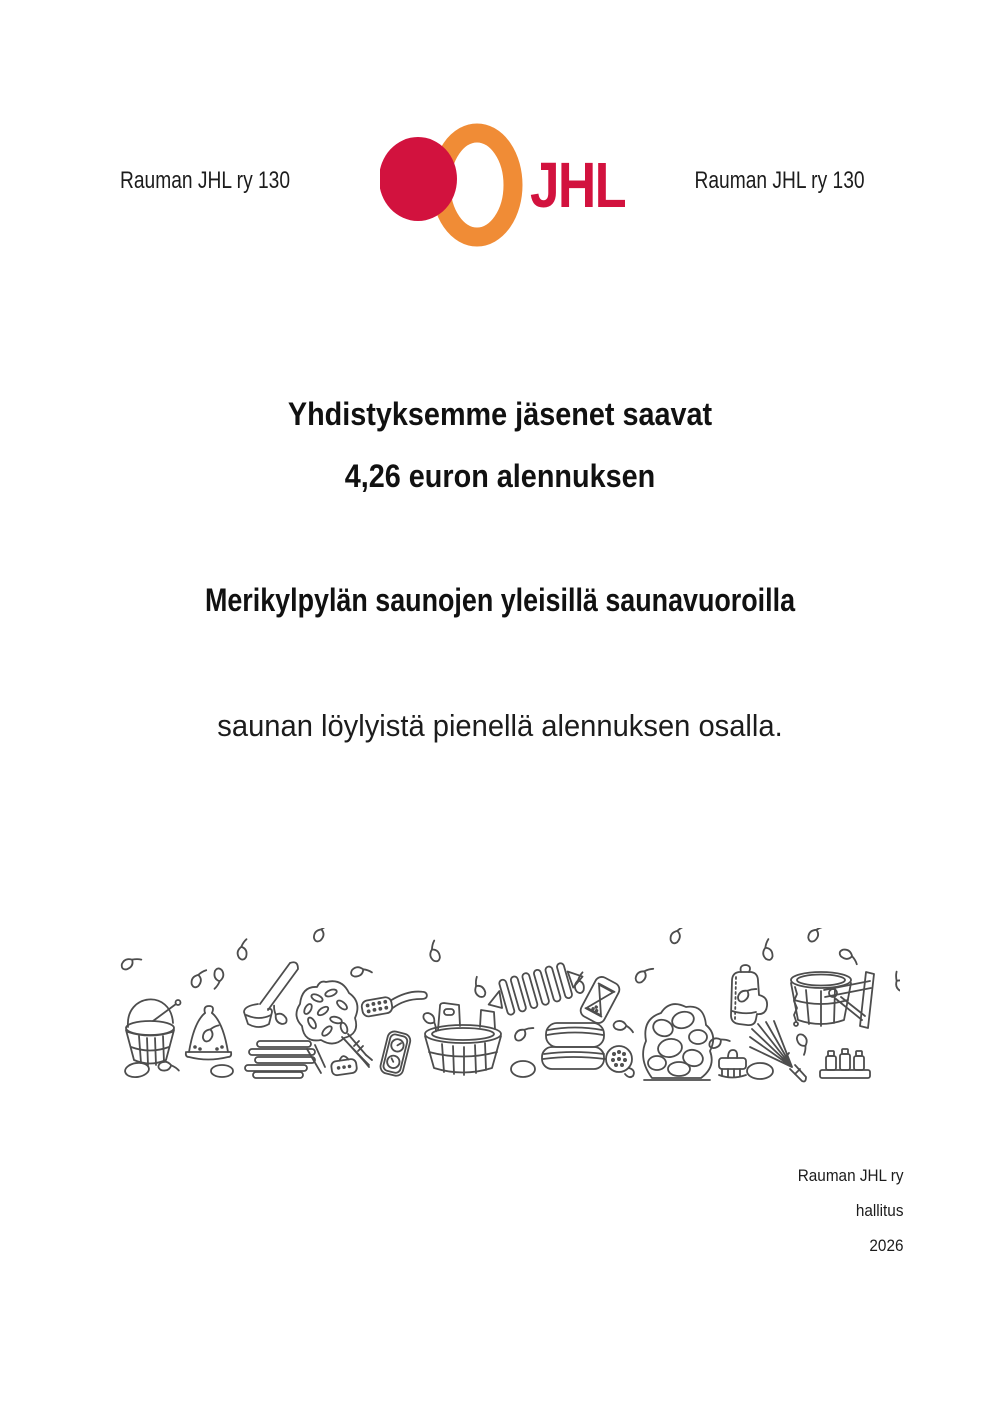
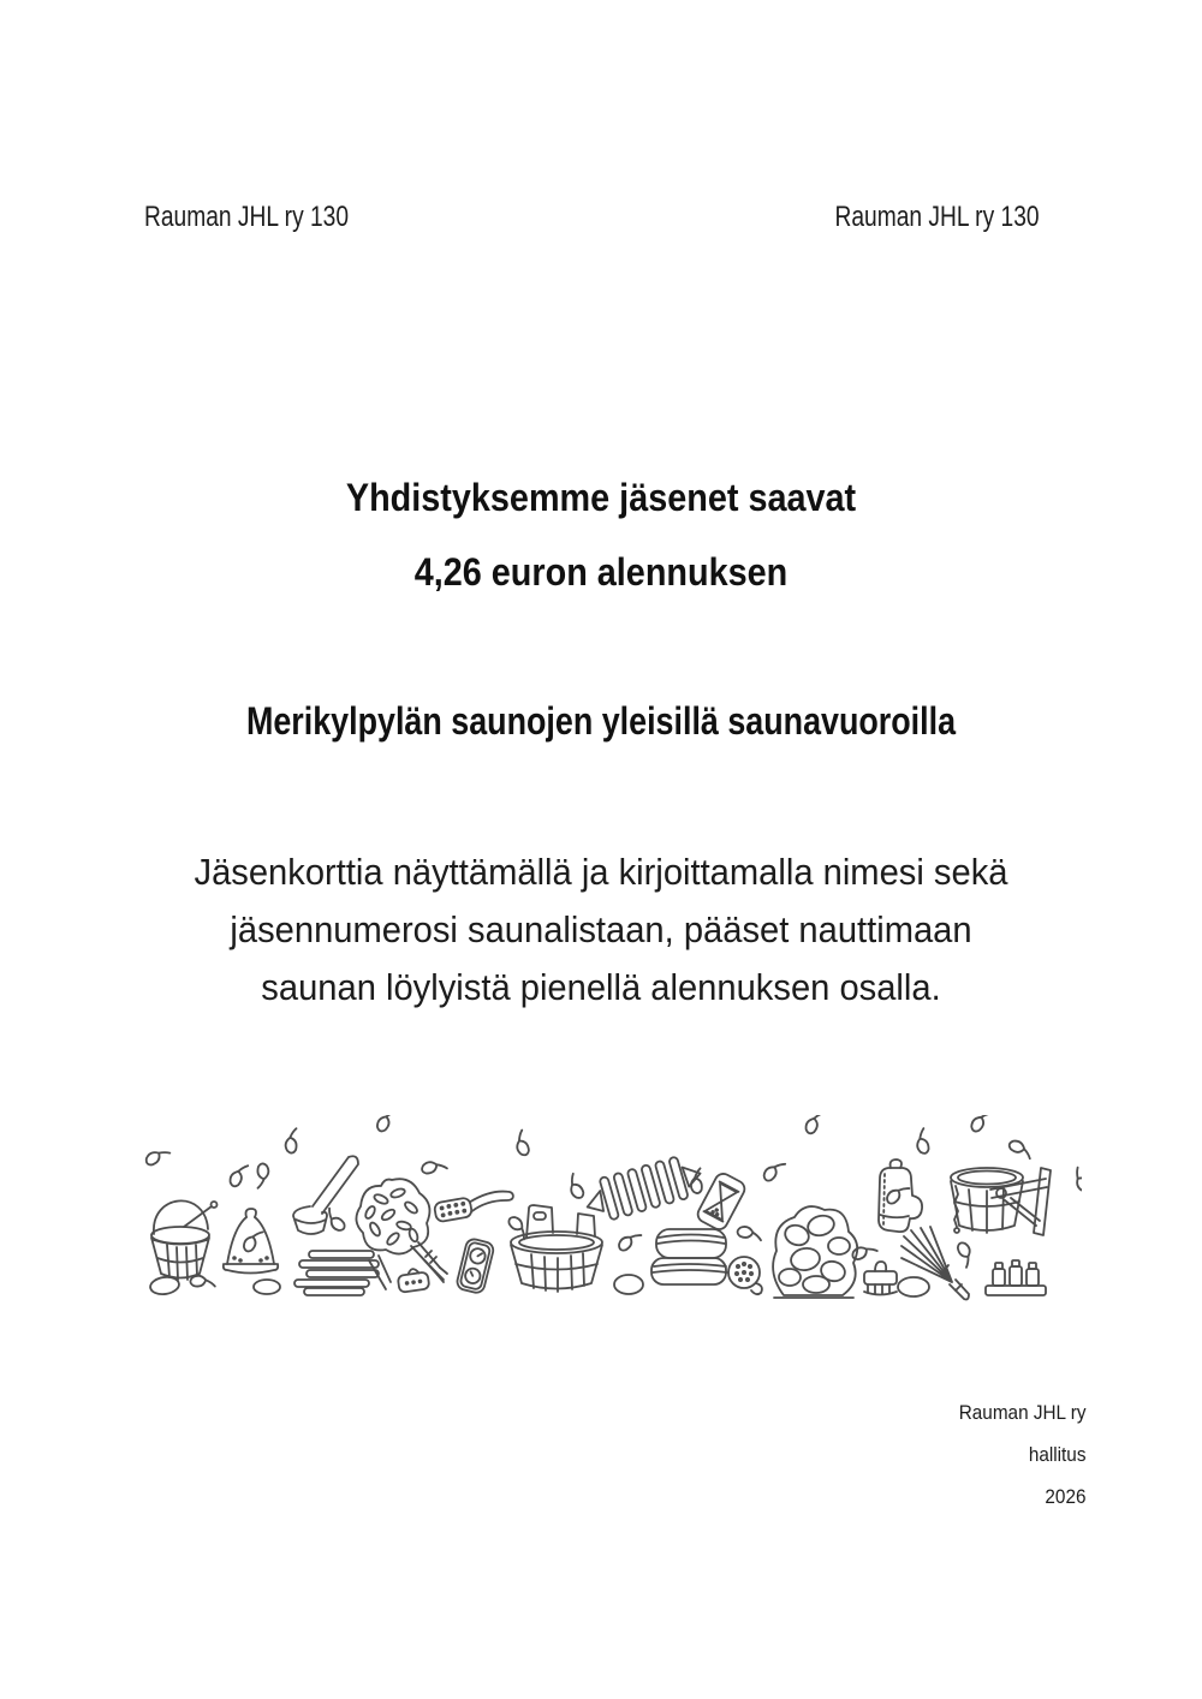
  Rauman JHL ry 130
- JHL
  Rauman JHL ry 130
  Yhdistyksemme jäsenet saavat
  4,26 euron alennuksen
  Merikylpylän saunojen yleisillä saunavuoroilla
+ Jäsenkorttia näyttämällä ja kirjoittamalla nimesi sekä
+ jäsennumerosi saunalistaan, pääset nauttimaan
  saunan löylyistä pienellä alennuksen osalla.
  Rauman JHL ry
  hallitus
  2026
